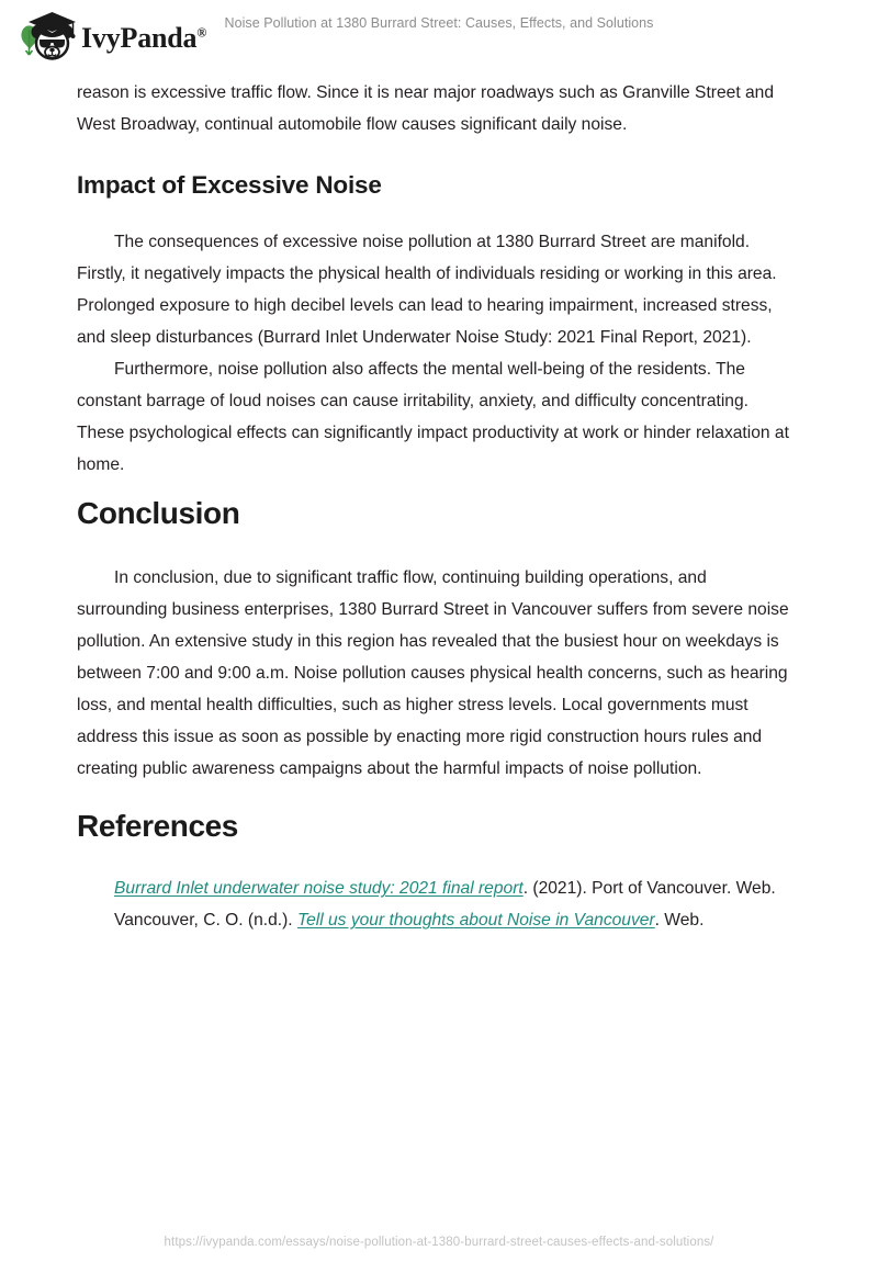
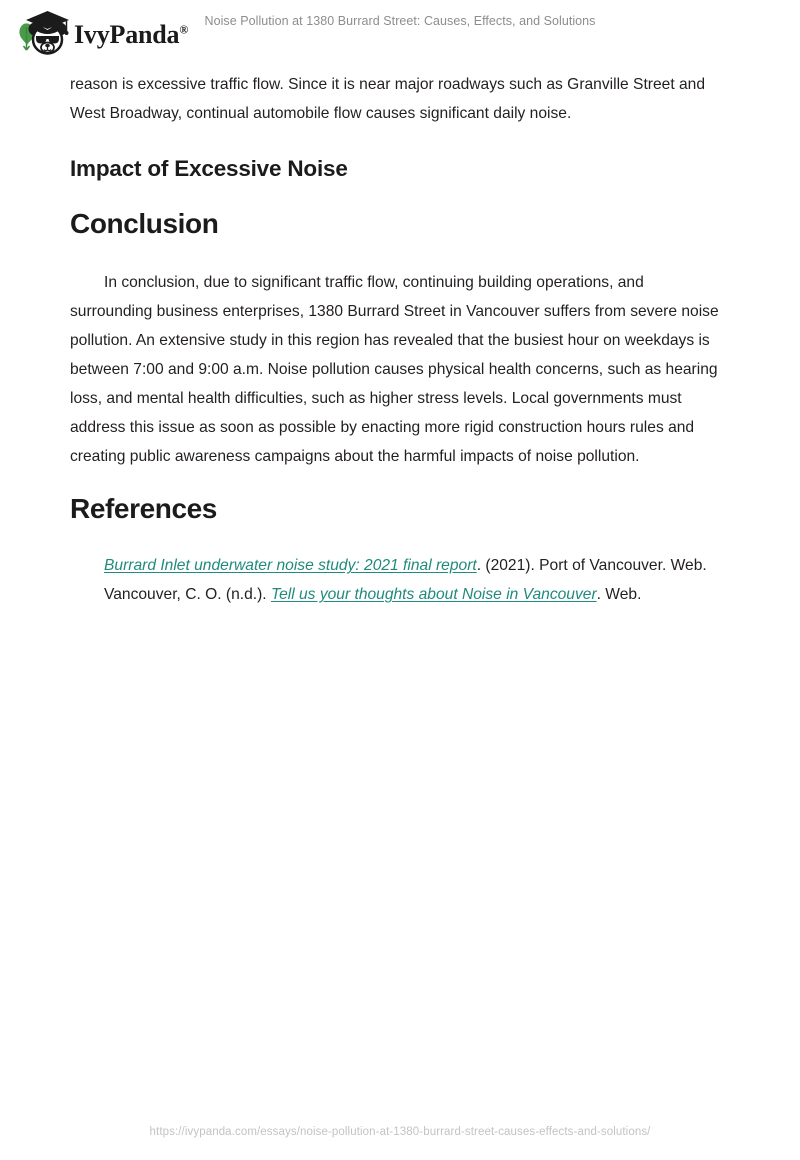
  IvyPanda®
  Noise Pollution at 1380 Burrard Street: Causes, Effects, and Solutions
  reason is excessive traffic flow. Since it is near major roadways such as Granville Street and West Broadway, continual automobile flow causes significant daily noise.
  Impact of Excessive Noise
- The consequences of excessive noise pollution at 1380 Burrard Street are manifold. Firstly, it negatively impacts the physical health of individuals residing or working in this area. Prolonged exposure to high decibel levels can lead to hearing impairment, increased stress, and sleep disturbances (Burrard Inlet Underwater Noise Study: 2021 Final Report, 2021).
- Furthermore, noise pollution also affects the mental well-being of the residents. The constant barrage of loud noises can cause irritability, anxiety, and difficulty concentrating. These psychological effects can significantly impact productivity at work or hinder relaxation at home.
  Conclusion
  In conclusion, due to significant traffic flow, continuing building operations, and surrounding business enterprises, 1380 Burrard Street in Vancouver suffers from severe noise pollution. An extensive study in this region has revealed that the busiest hour on weekdays is between 7:00 and 9:00 a.m. Noise pollution causes physical health concerns, such as hearing loss, and mental health difficulties, such as higher stress levels. Local governments must address this issue as soon as possible by enacting more rigid construction hours rules and creating public awareness campaigns about the harmful impacts of noise pollution.
  References
  Burrard Inlet underwater noise study: 2021 final report. (2021). Port of Vancouver. Web.
  Vancouver, C. O. (n.d.). Tell us your thoughts about Noise in Vancouver. Web.
  https://ivypanda.com/essays/noise-pollution-at-1380-burrard-street-causes-effects-and-solutions/
